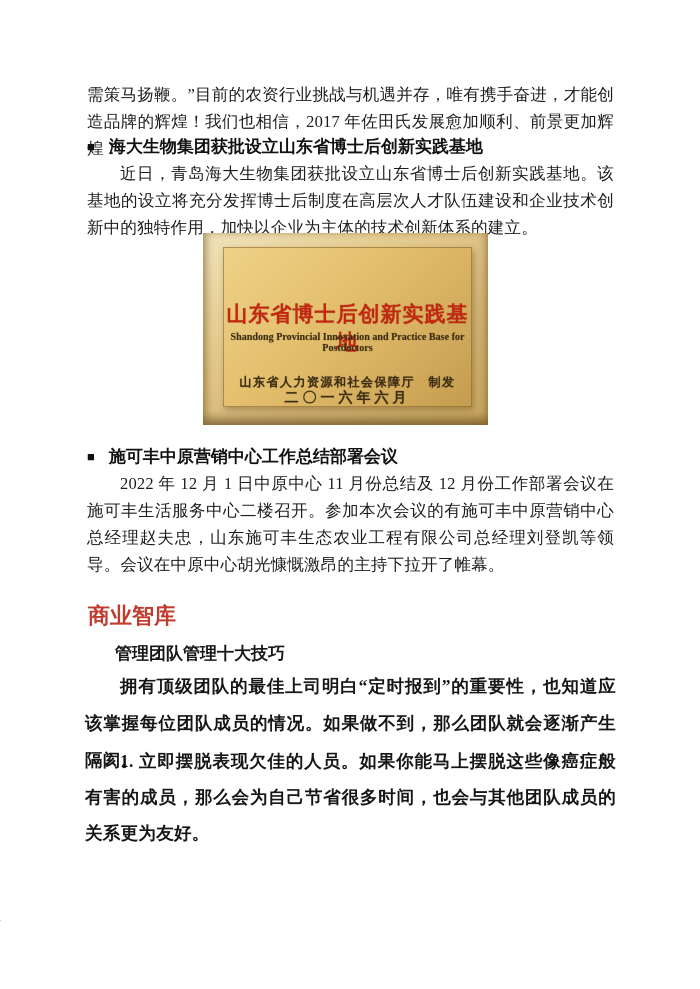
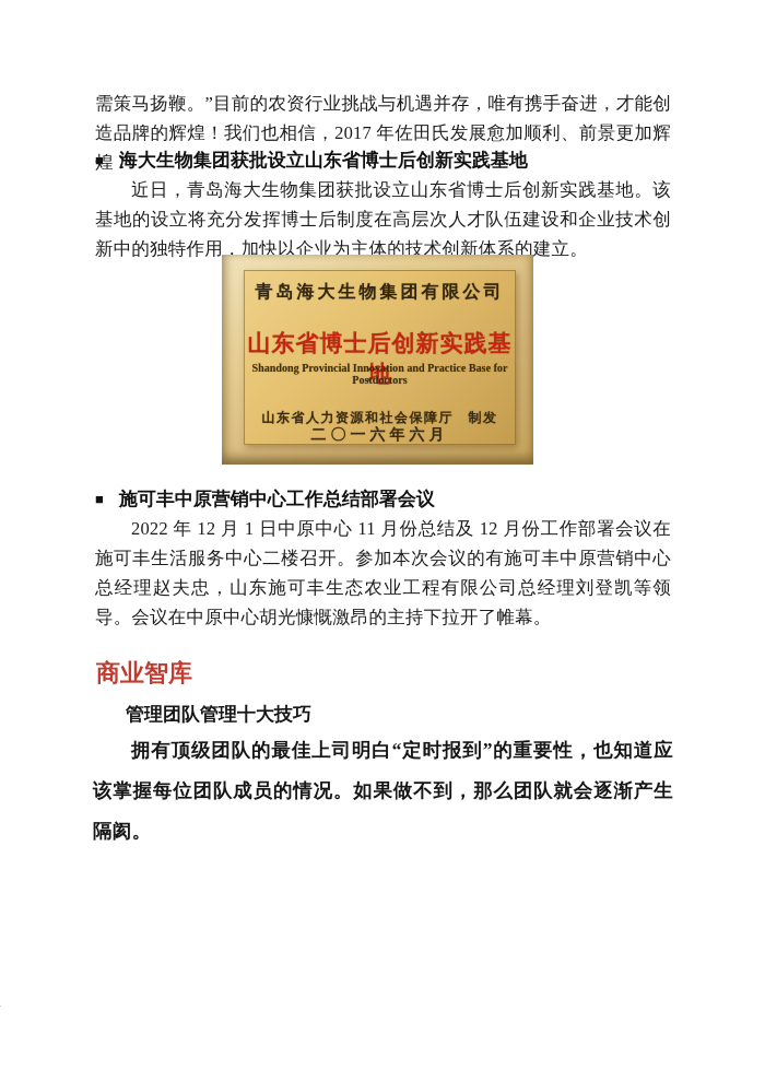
  需策马扬鞭。”目前的农资行业挑战与机遇并存，唯有携手奋进，才能创造品牌的辉煌！我们也相信，2017 年佐田氏发展愈加顺利、前景更加辉煌！
  ■ 海大生物集团获批设立山东省博士后创新实践基地
  近日，青岛海大生物集团获批设立山东省博士后创新实践基地。该基地的设立将充分发挥博士后制度在高层次人才队伍建设和企业技术创新中的独特作用，加快以企业为主体的技术创新体系的建立。
+ 青岛海大生物集团有限公司
  山东省博士后创新实践基地
  Shandong Provincial Innovation and Practice Base for Postdoctors
  山东省人力资源和社会保障厅 制发
  二〇一六年六月
  ■ 施可丰中原营销中心工作总结部署会议
  2022 年 12 月 1 日中原中心 11 月份总结及 12 月份工作部署会议在施可丰生活服务中心二楼召开。参加本次会议的有施可丰中原营销中心总经理赵夫忠，山东施可丰生态农业工程有限公司总经理刘登凯等领导。会议在中原中心胡光慷慨激昂的主持下拉开了帷幕。
  商业智库
  管理团队管理十大技巧
  拥有顶级团队的最佳上司明白“定时报到”的重要性，也知道应该掌握每位团队成员的情况。如果做不到，那么团队就会逐渐产生隔阂。
- 1. 立即摆脱表现欠佳的人员。如果你能马上摆脱这些像癌症般有害的成员，那么会为自己节省很多时间，也会与其他团队成员的关系更为友好。
